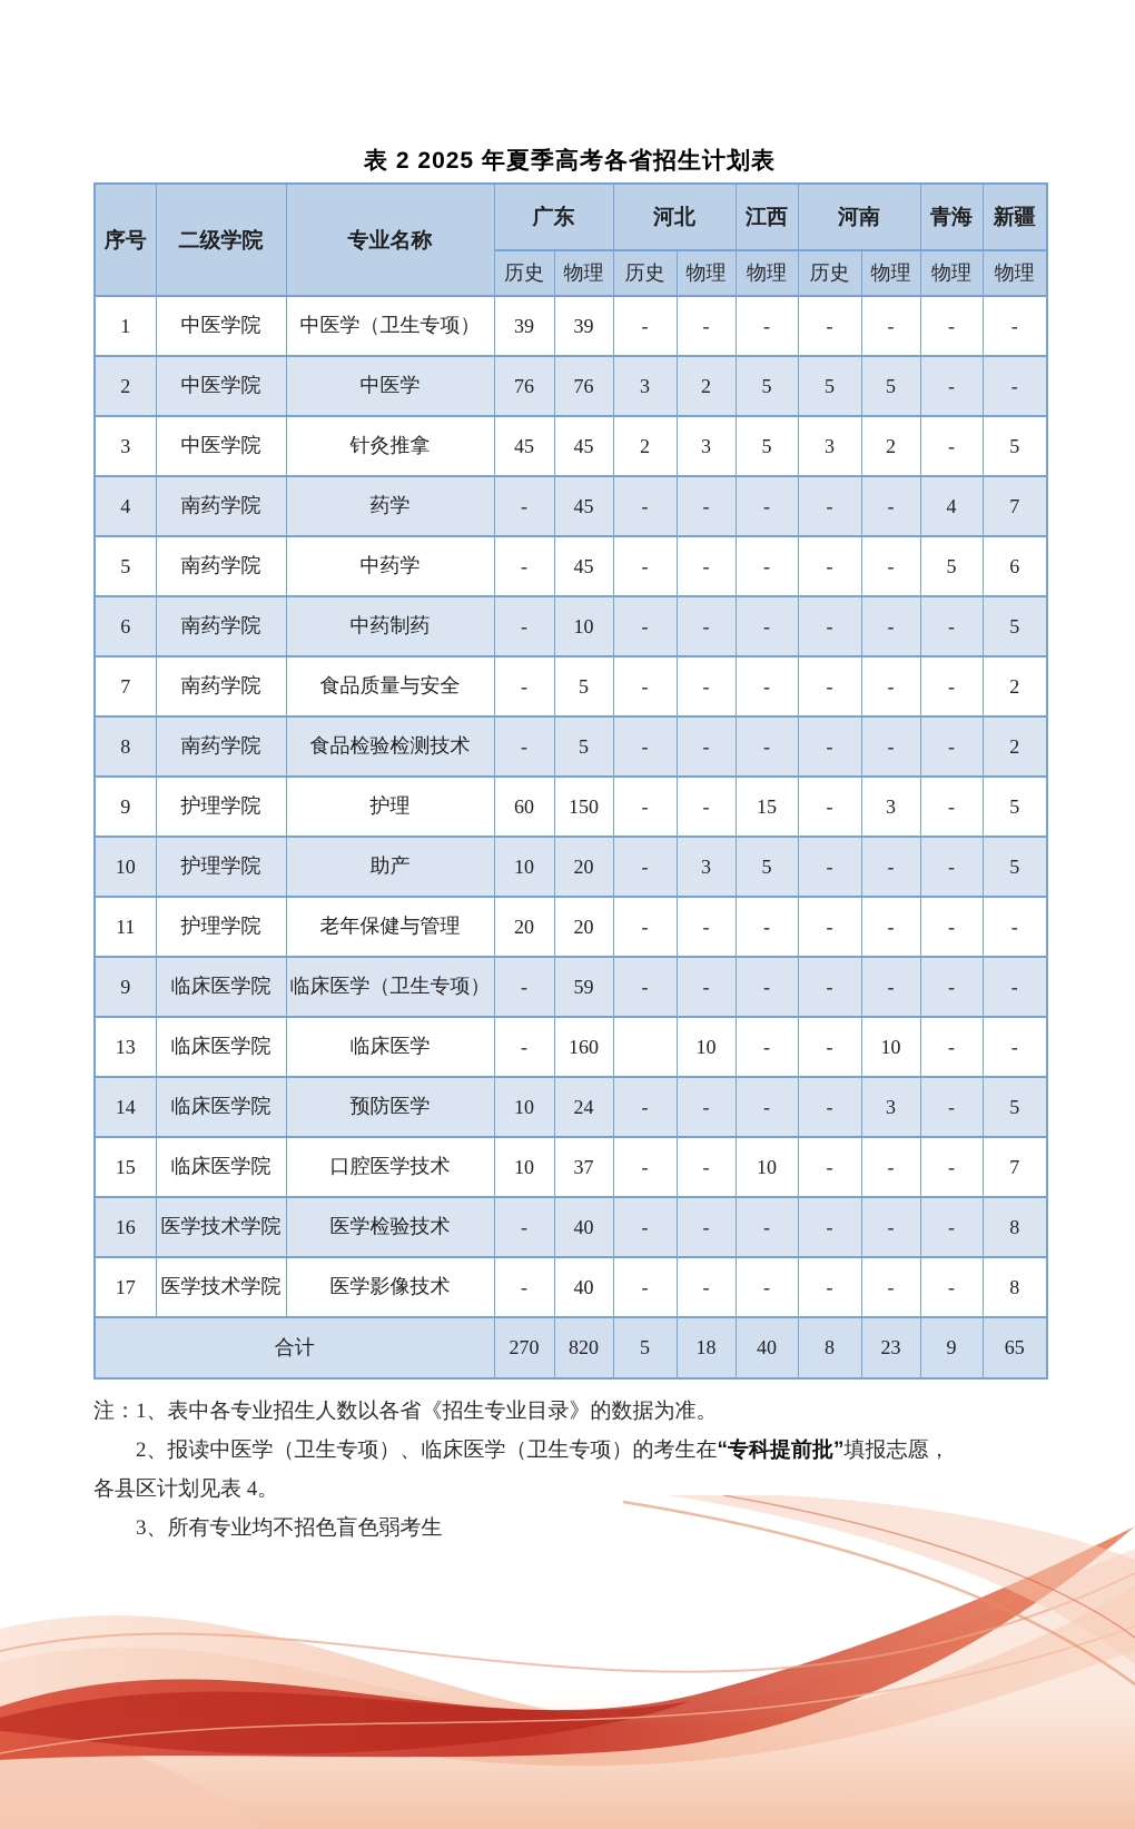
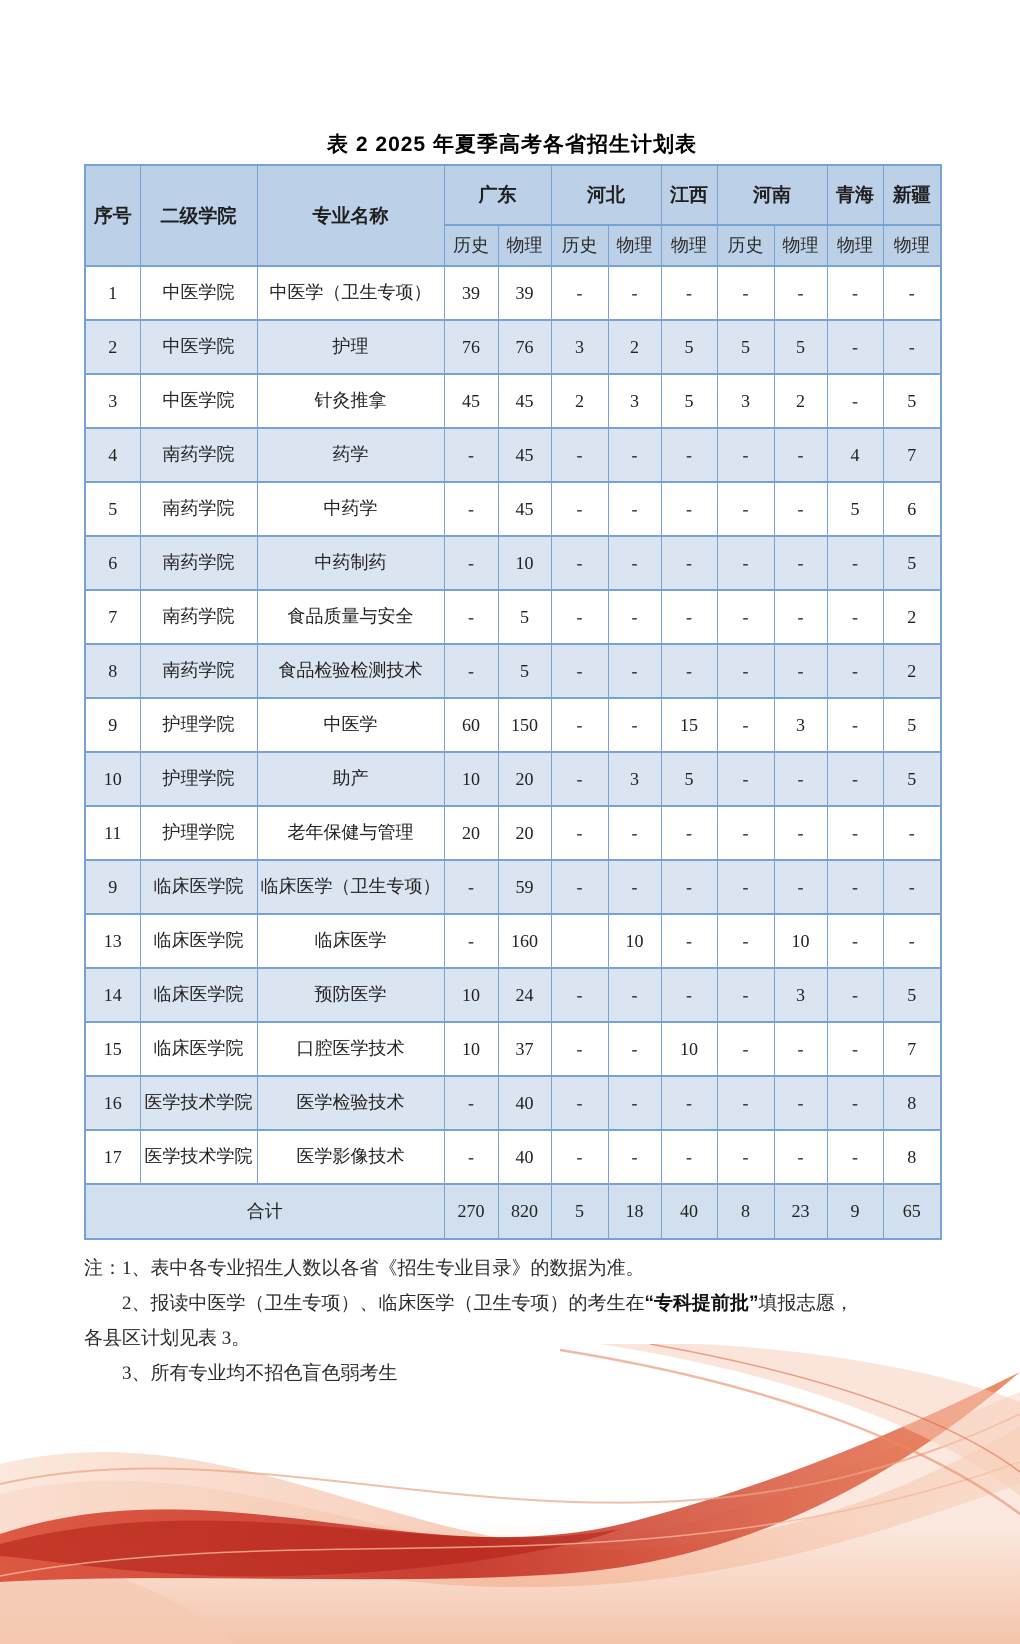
  表 2 2025 年夏季高考各省招生计划表
  序号	二级学院	专业名称	广东	河北	江西	河南	青海	新疆
  历史	物理	历史	物理	物理	历史	物理	物理	物理
  1	中医学院	中医学（卫生专项）	39	39	-	-	-	-	-	-	-
- 2	中医学院	中医学	76	76	3	2	5	5	5	-	-
+ 2	中医学院	护理	76	76	3	2	5	5	5	-	-
  3	中医学院	针灸推拿	45	45	2	3	5	3	2	-	5
  4	南药学院	药学	-	45	-	-	-	-	-	4	7
  5	南药学院	中药学	-	45	-	-	-	-	-	5	6
  6	南药学院	中药制药	-	10	-	-	-	-	-	-	5
  7	南药学院	食品质量与安全	-	5	-	-	-	-	-	-	2
  8	南药学院	食品检验检测技术	-	5	-	-	-	-	-	-	2
- 9	护理学院	护理	60	150	-	-	15	-	3	-	5
+ 9	护理学院	中医学	60	150	-	-	15	-	3	-	5
  10	护理学院	助产	10	20	-	3	5	-	-	-	5
  11	护理学院	老年保健与管理	20	20	-	-	-	-	-	-	-
  9	临床医学院	临床医学（卫生专项）	-	59	-	-	-	-	-	-	-
  13	临床医学院	临床医学	-	160		10	-	-	10	-	-
  14	临床医学院	预防医学	10	24	-	-	-	-	3	-	5
  15	临床医学院	口腔医学技术	10	37	-	-	10	-	-	-	7
  16	医学技术学院	医学检验技术	-	40	-	-	-	-	-	-	8
  17	医学技术学院	医学影像技术	-	40	-	-	-	-	-	-	8
  合计	270	820	5	18	40	8	23	9	65
  注：1、表中各专业招生人数以各省《招生专业目录》的数据为准。
  2、报读中医学（卫生专项）、临床医学（卫生专项）的考生在“专科提前批”填报志愿，
- 各县区计划见表 4。
+ 各县区计划见表 3。
  3、所有专业均不招色盲色弱考生
